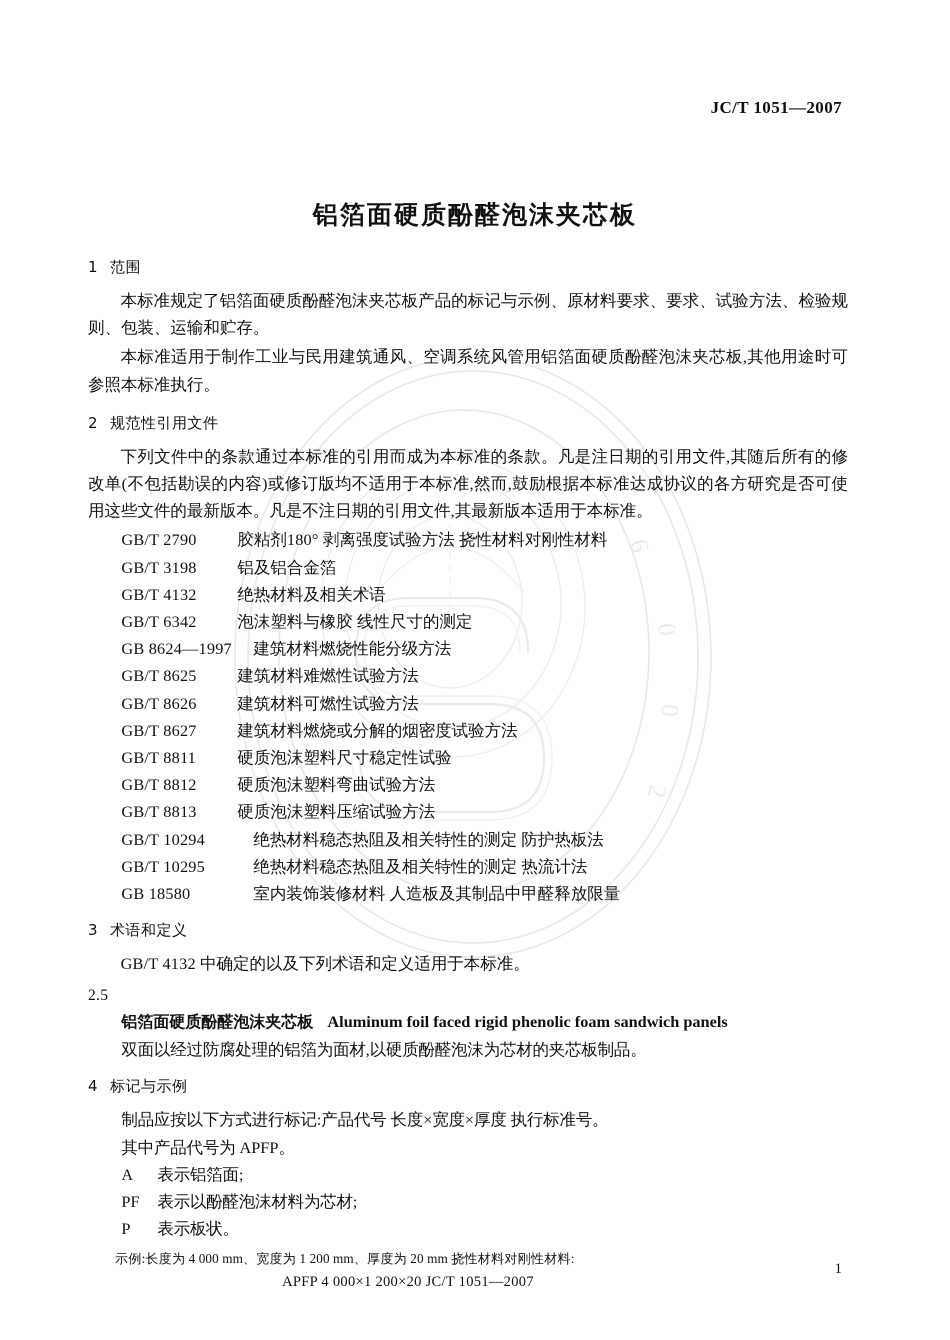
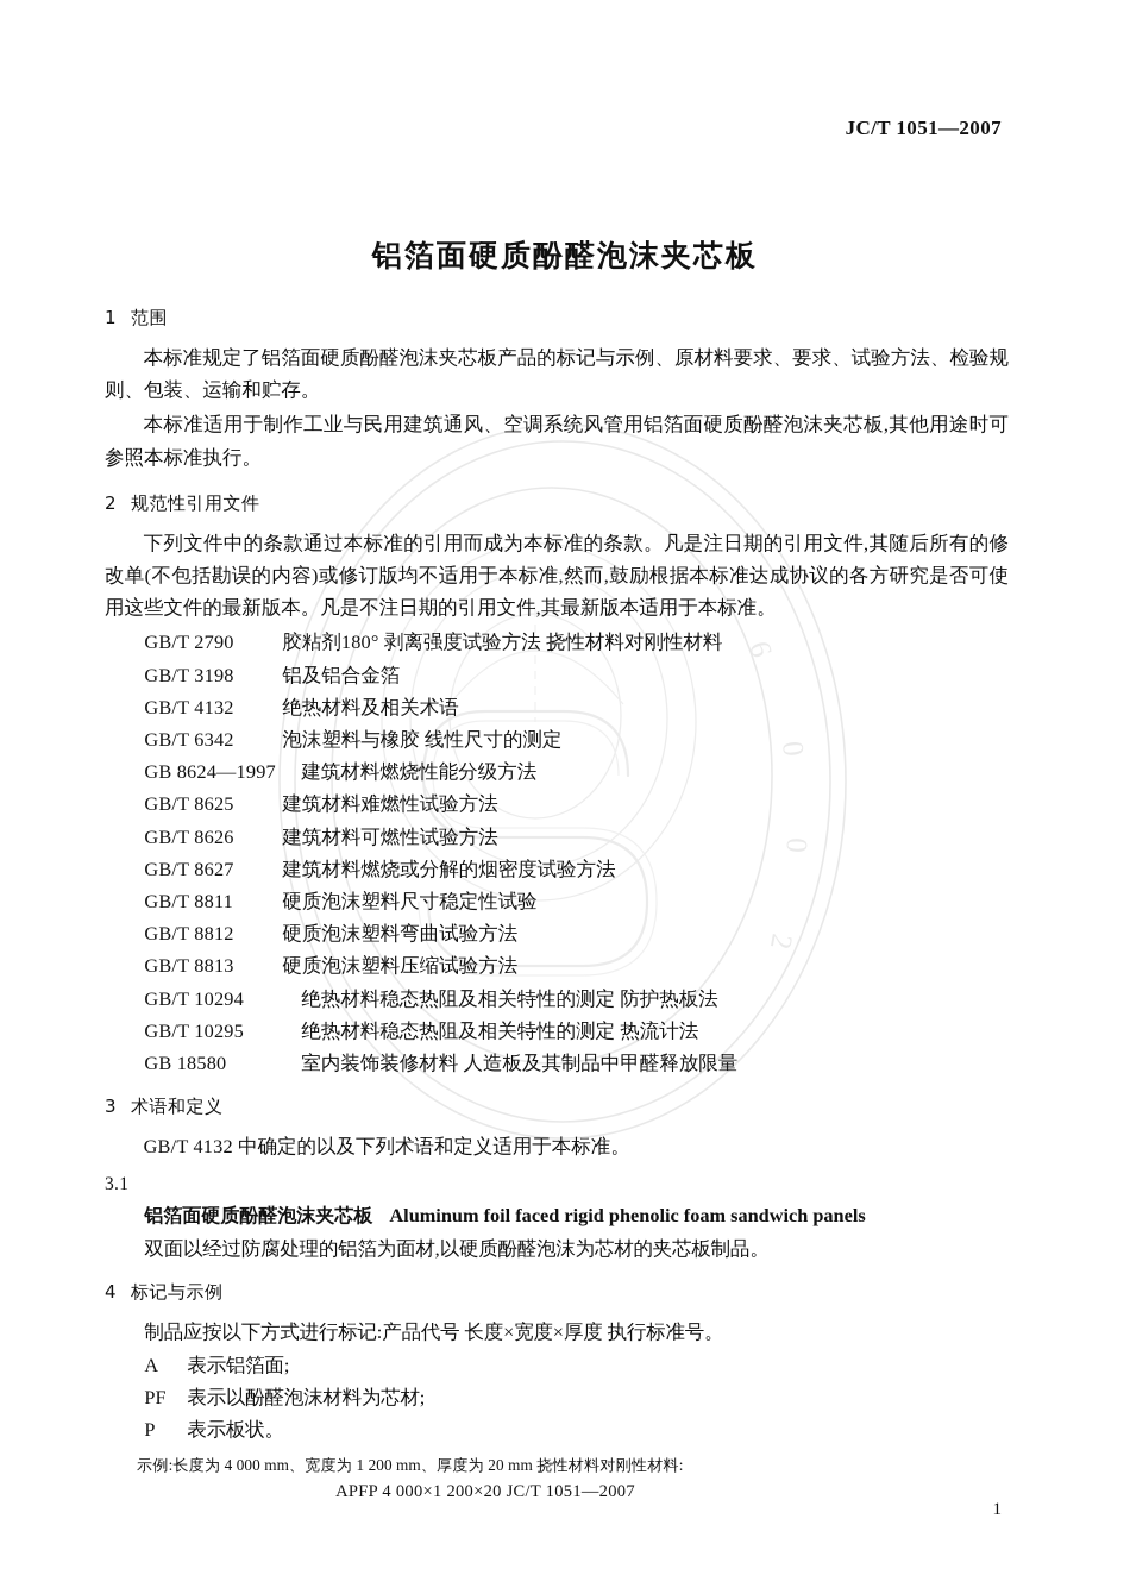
  JC/T 1051—2007
  铝箔面硬质酚醛泡沫夹芯板
  1 范围
  本标准规定了铝箔面硬质酚醛泡沫夹芯板产品的标记与示例、原材料要求、要求、试验方法、检验规则、包装、运输和贮存。
  本标准适用于制作工业与民用建筑通风、空调系统风管用铝箔面硬质酚醛泡沫夹芯板,其他用途时可参照本标准执行。
  2 规范性引用文件
  下列文件中的条款通过本标准的引用而成为本标准的条款。凡是注日期的引用文件,其随后所有的修改单(不包括勘误的内容)或修订版均不适用于本标准,然而,鼓励根据本标准达成协议的各方研究是否可使用这些文件的最新版本。凡是不注日期的引用文件,其最新版本适用于本标准。
  GB/T 2790 胶粘剂180° 剥离强度试验方法 挠性材料对刚性材料
  GB/T 3198 铝及铝合金箔
  GB/T 4132 绝热材料及相关术语
  GB/T 6342 泡沫塑料与橡胶 线性尺寸的测定
  GB 8624—1997 建筑材料燃烧性能分级方法
  GB/T 8625 建筑材料难燃性试验方法
  GB/T 8626 建筑材料可燃性试验方法
  GB/T 8627 建筑材料燃烧或分解的烟密度试验方法
  GB/T 8811 硬质泡沫塑料尺寸稳定性试验
  GB/T 8812 硬质泡沫塑料弯曲试验方法
  GB/T 8813 硬质泡沫塑料压缩试验方法
  GB/T 10294 绝热材料稳态热阻及相关特性的测定 防护热板法
  GB/T 10295 绝热材料稳态热阻及相关特性的测定 热流计法
  GB 18580 室内装饰装修材料 人造板及其制品中甲醛释放限量
  3 术语和定义
  GB/T 4132 中确定的以及下列术语和定义适用于本标准。
- 2.5
+ 3.1
  铝箔面硬质酚醛泡沫夹芯板 Aluminum foil faced rigid phenolic foam sandwich panels
  双面以经过防腐处理的铝箔为面材,以硬质酚醛泡沫为芯材的夹芯板制品。
  4 标记与示例
  制品应按以下方式进行标记:产品代号 长度×宽度×厚度 执行标准号。
- 其中产品代号为 APFP。
  A 表示铝箔面;
  PF 表示以酚醛泡沫材料为芯材;
  P 表示板状。
  示例:长度为 4 000 mm、宽度为 1 200 mm、厚度为 20 mm 挠性材料对刚性材料:
  APFP 4 000×1 200×20 JC/T 1051—2007
  1
